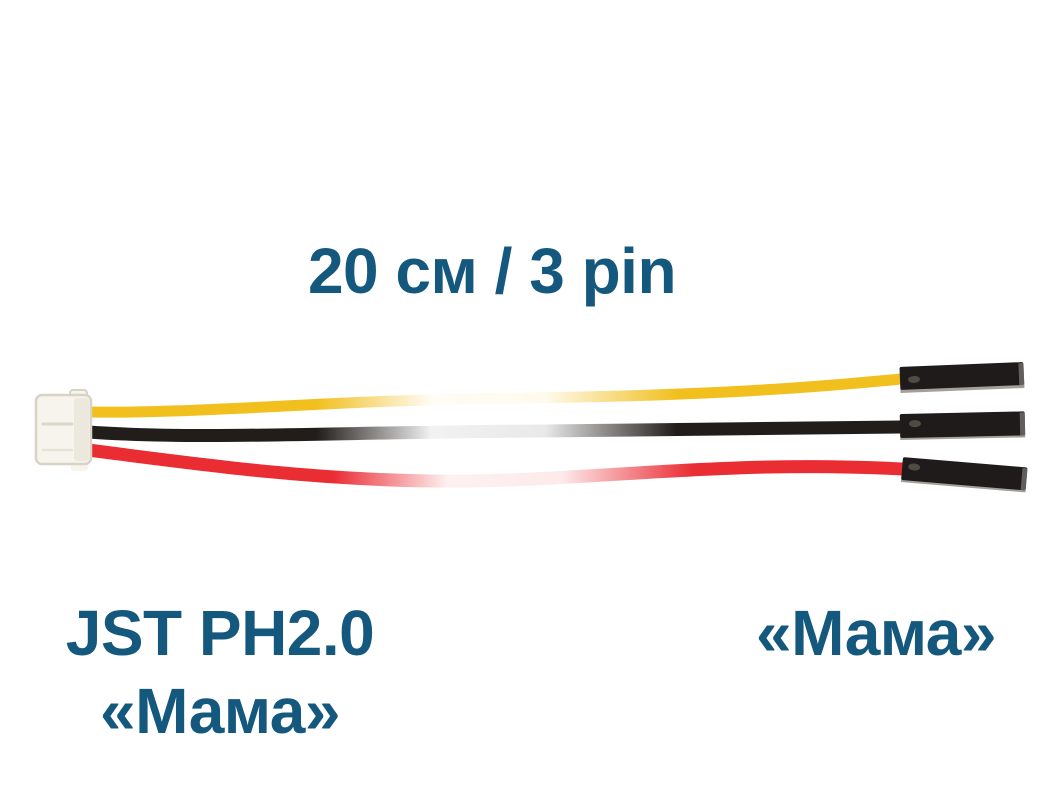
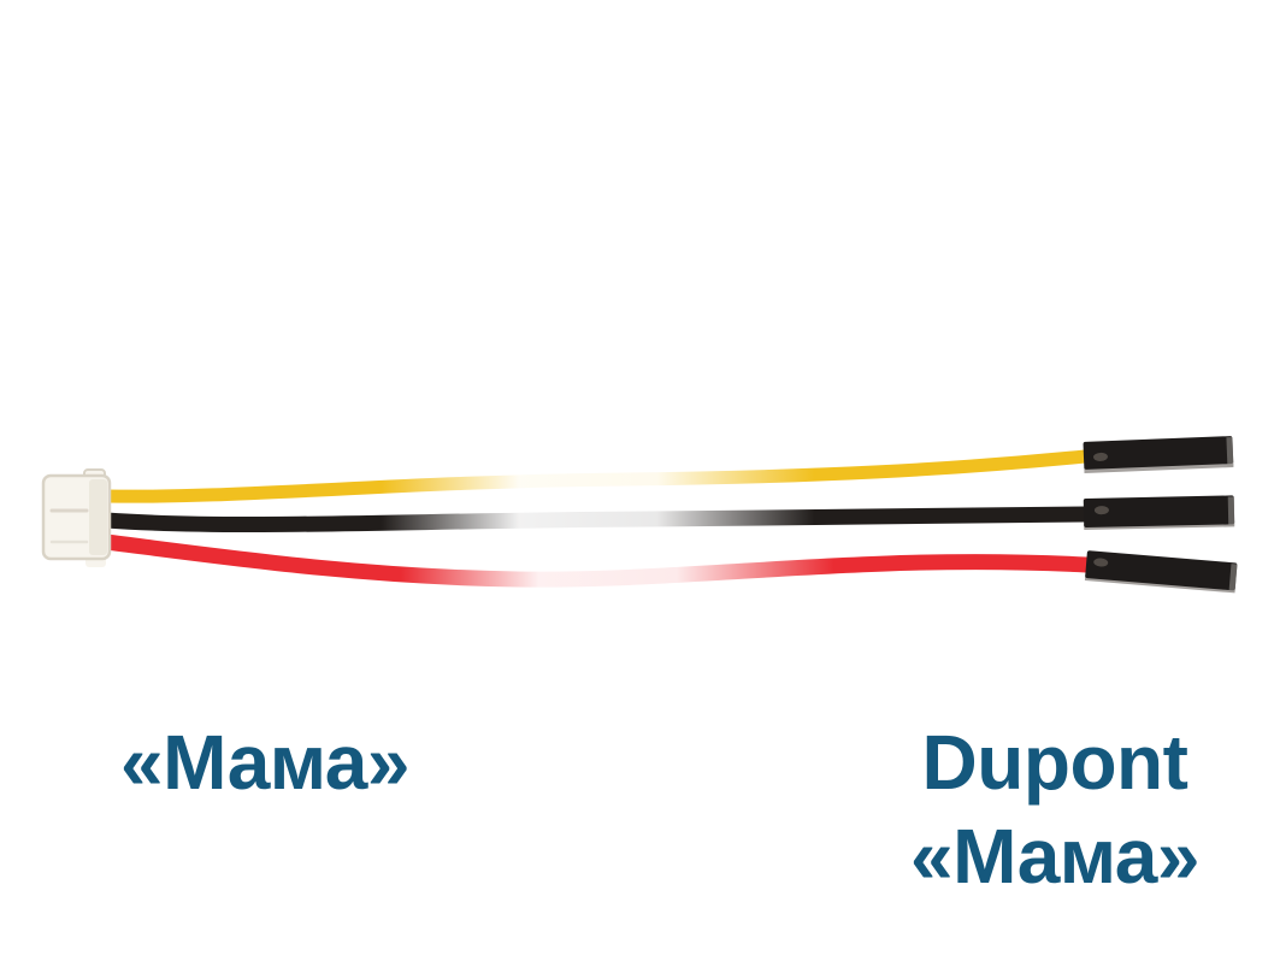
- 20 см / 3 pin
- JST PH2.0
  «Мама»
+ Dupont
  «Мама»
